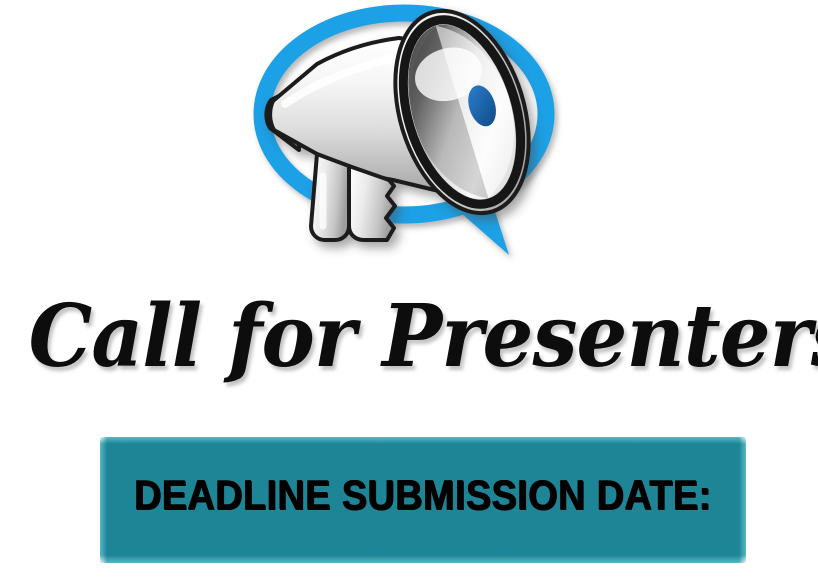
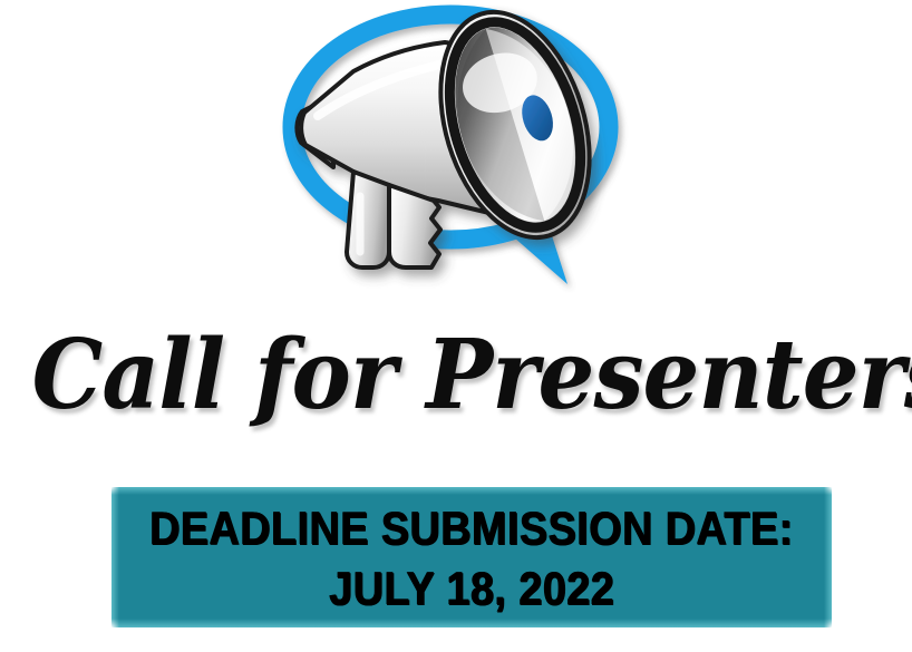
  Call for Presenter
  DEADLINE SUBMISSION DATE:
+ JULY 18, 2022
